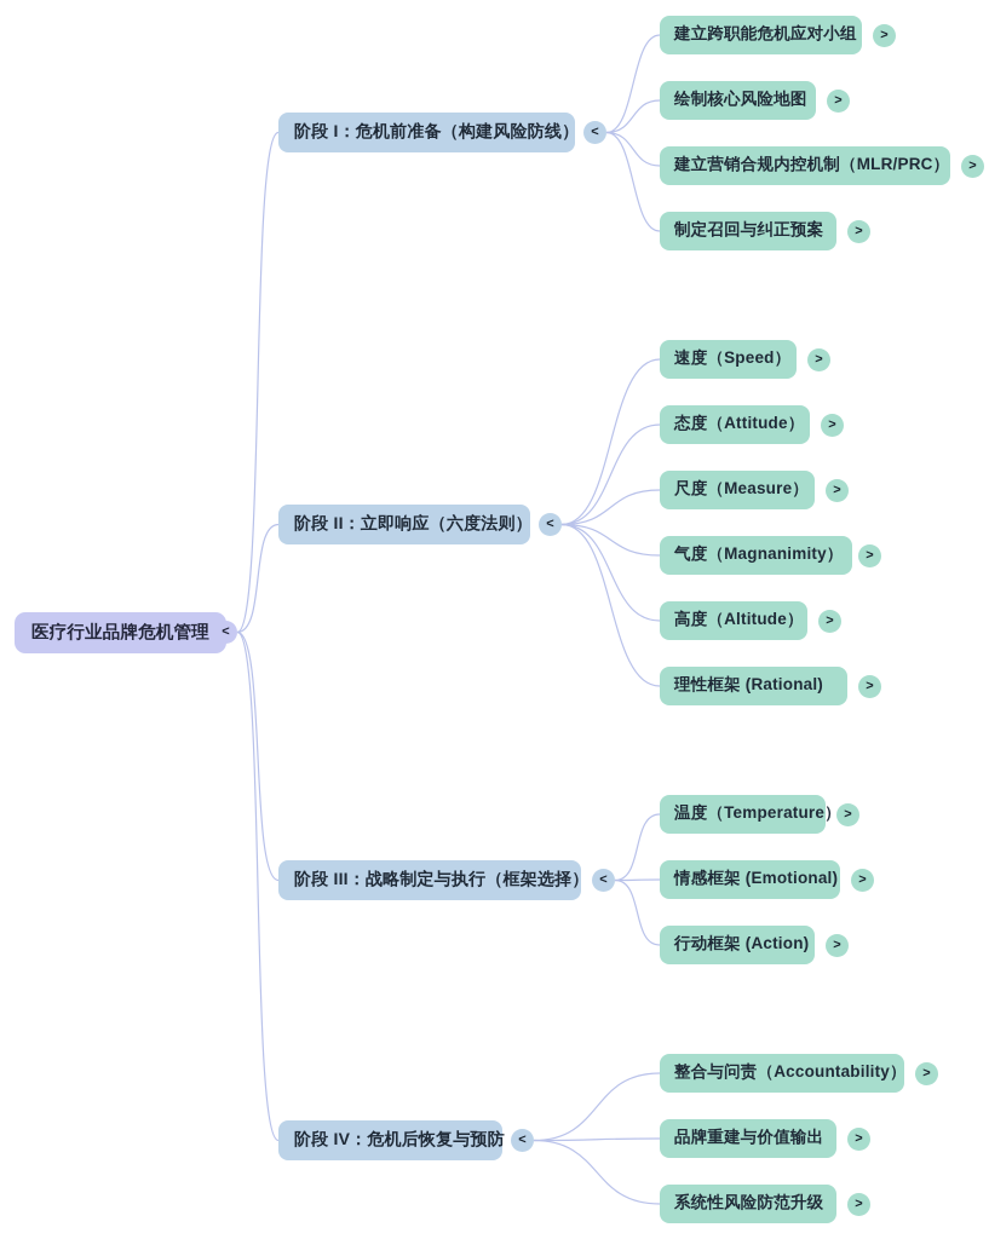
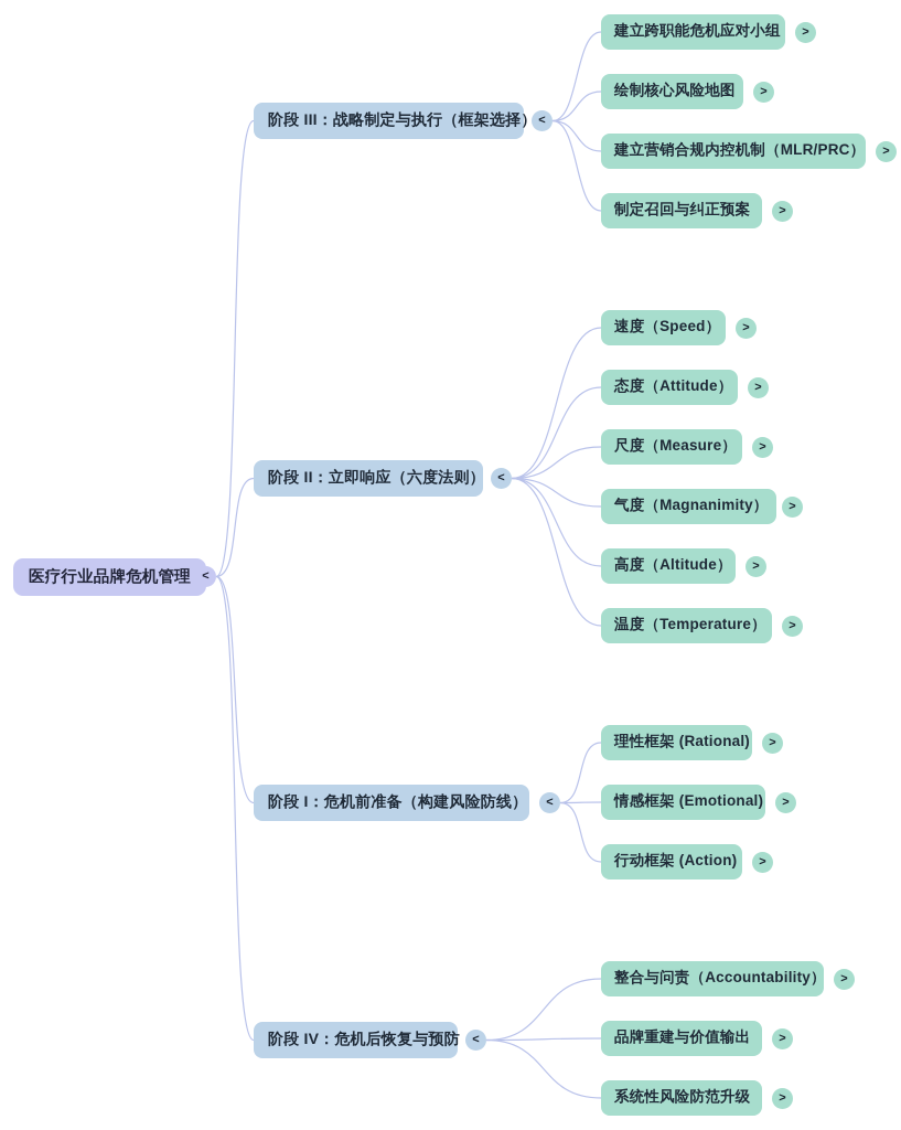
  医疗行业品牌危机管理
  <
- 阶段 I：危机前准备（构建风险防线）
+ 阶段 III：战略制定与执行（框架选择）
  <
  建立跨职能危机应对小组
  >
  绘制核心风险地图
  >
  建立营销合规内控机制（MLR/PRC）
  >
  制定召回与纠正预案
  >
  阶段 II：立即响应（六度法则）
  <
  速度（Speed）
  >
  态度（Attitude）
  >
  尺度（Measure）
  >
  气度（Magnanimity）
  >
  高度（Altitude）
  >
- 理性框架 (Rational)
+ 温度（Temperature）
  >
- 阶段 III：战略制定与执行（框架选择）
+ 阶段 I：危机前准备（构建风险防线）
  <
- 温度（Temperature）
+ 理性框架 (Rational)
  >
  情感框架 (Emotional)
  >
  行动框架 (Action)
  >
  阶段 IV：危机后恢复与预防
  <
  整合与问责（Accountability）
  >
  品牌重建与价值输出
  >
  系统性风险防范升级
  >
